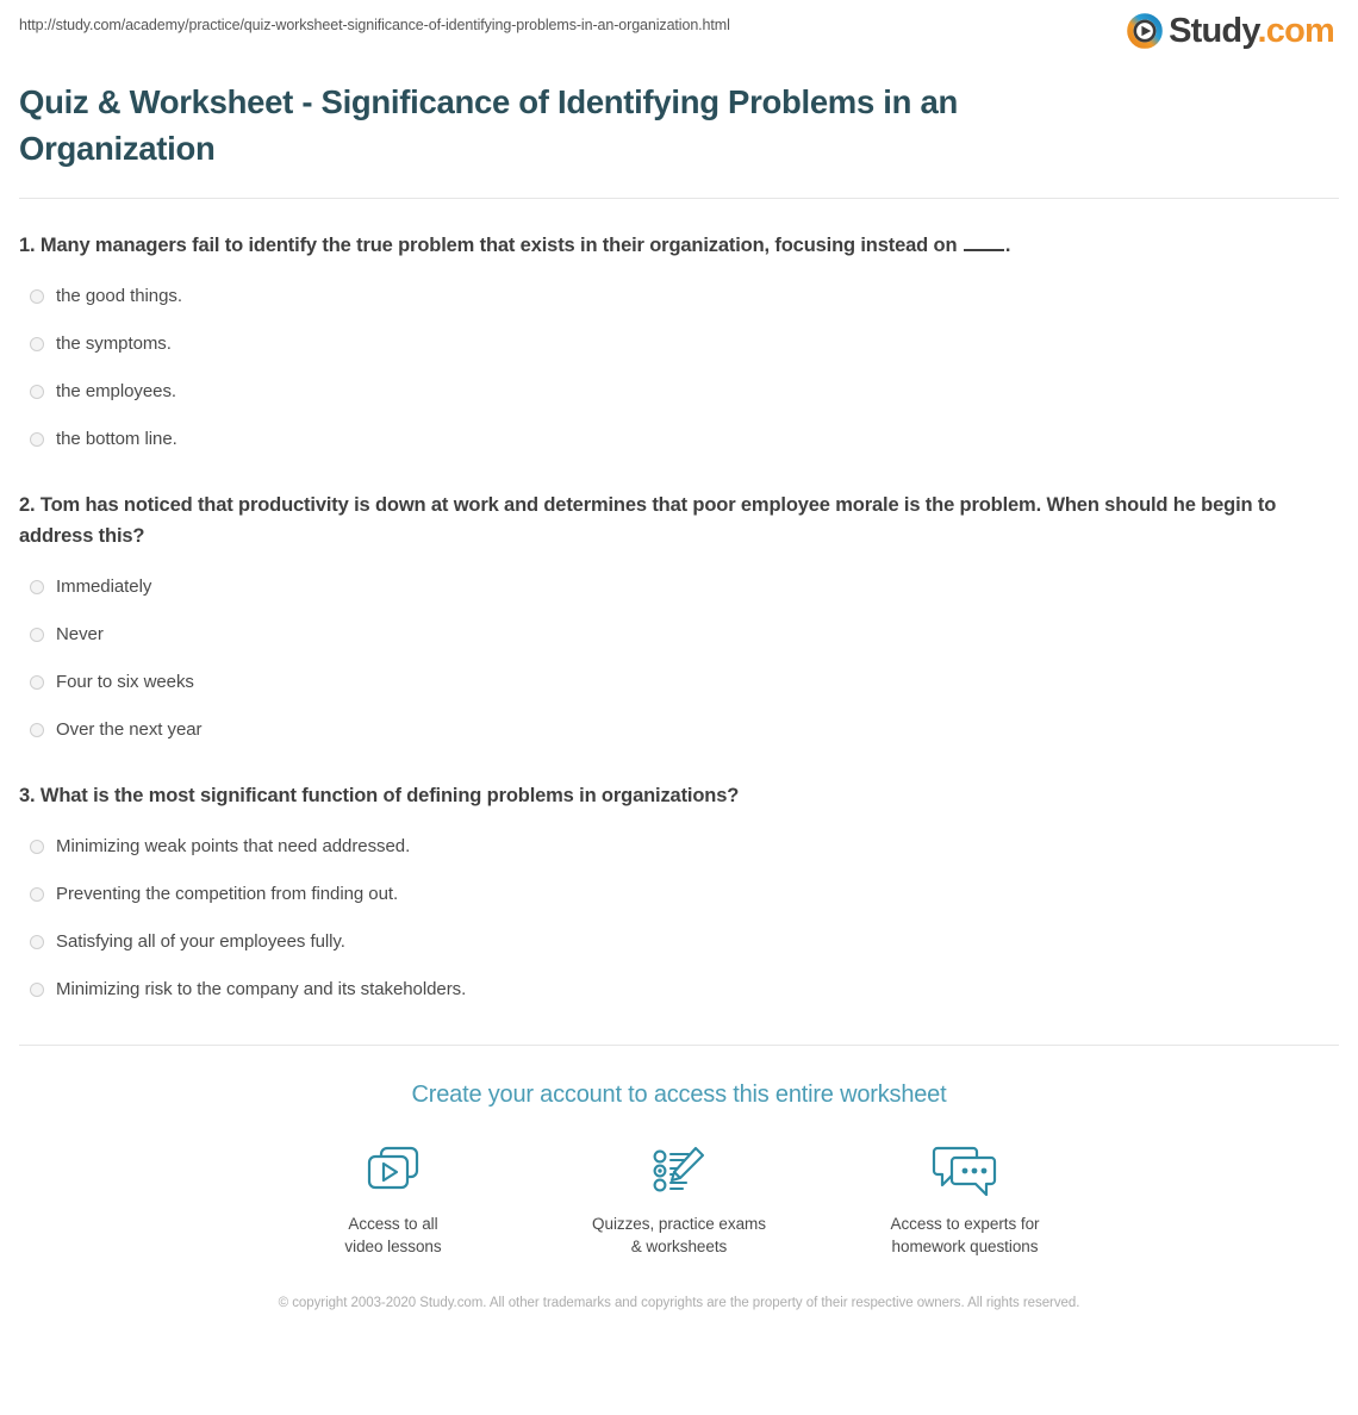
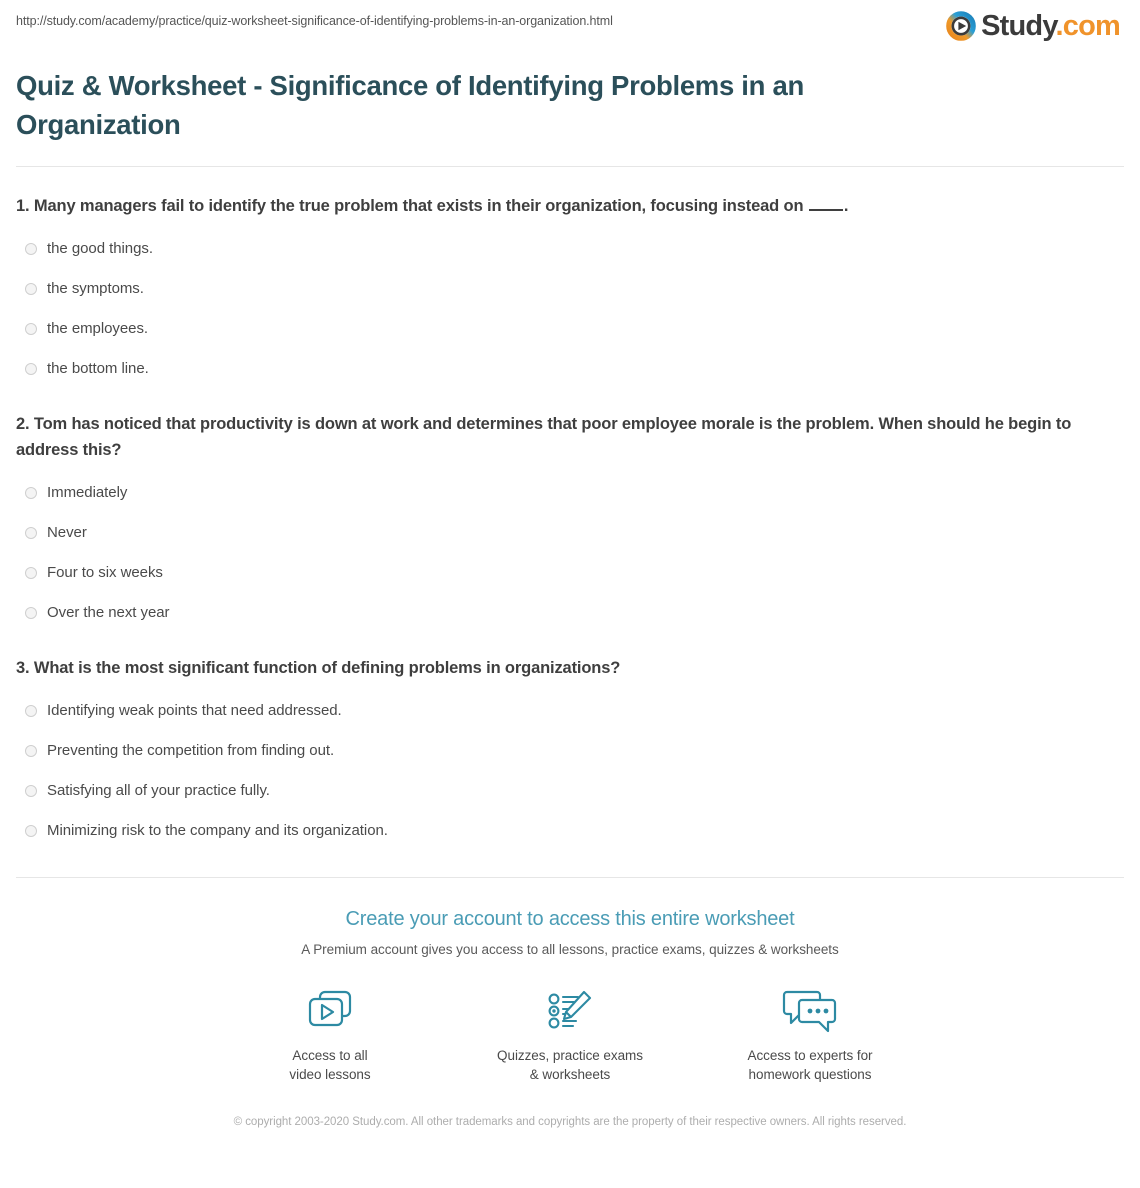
  http://study.com/academy/practice/quiz-worksheet-significance-of-identifying-problems-in-an-organization.html
  Study.com
  Quiz & Worksheet - Significance of Identifying Problems in an Organization
  1. Many managers fail to identify the true problem that exists in their organization, focusing instead on .
  the good things.
  the symptoms.
  the employees.
  the bottom line.
  2. Tom has noticed that productivity is down at work and determines that poor employee morale is the problem. When should he begin to address this?
  Immediately
  Never
  Four to six weeks
  Over the next year
  3. What is the most significant function of defining problems in organizations?
- Minimizing weak points that need addressed.
+ Identifying weak points that need addressed.
  Preventing the competition from finding out.
- Satisfying all of your employees fully.
+ Satisfying all of your practice fully.
- Minimizing risk to the company and its stakeholders.
+ Minimizing risk to the company and its organization.
  Create your account to access this entire worksheet
+ A Premium account gives you access to all lessons, practice exams, quizzes & worksheets
  Access to all
  video lessons
  Quizzes, practice exams
  & worksheets
  Access to experts for
  homework questions
  © copyright 2003-2020 Study.com. All other trademarks and copyrights are the property of their respective owners. All rights reserved.
